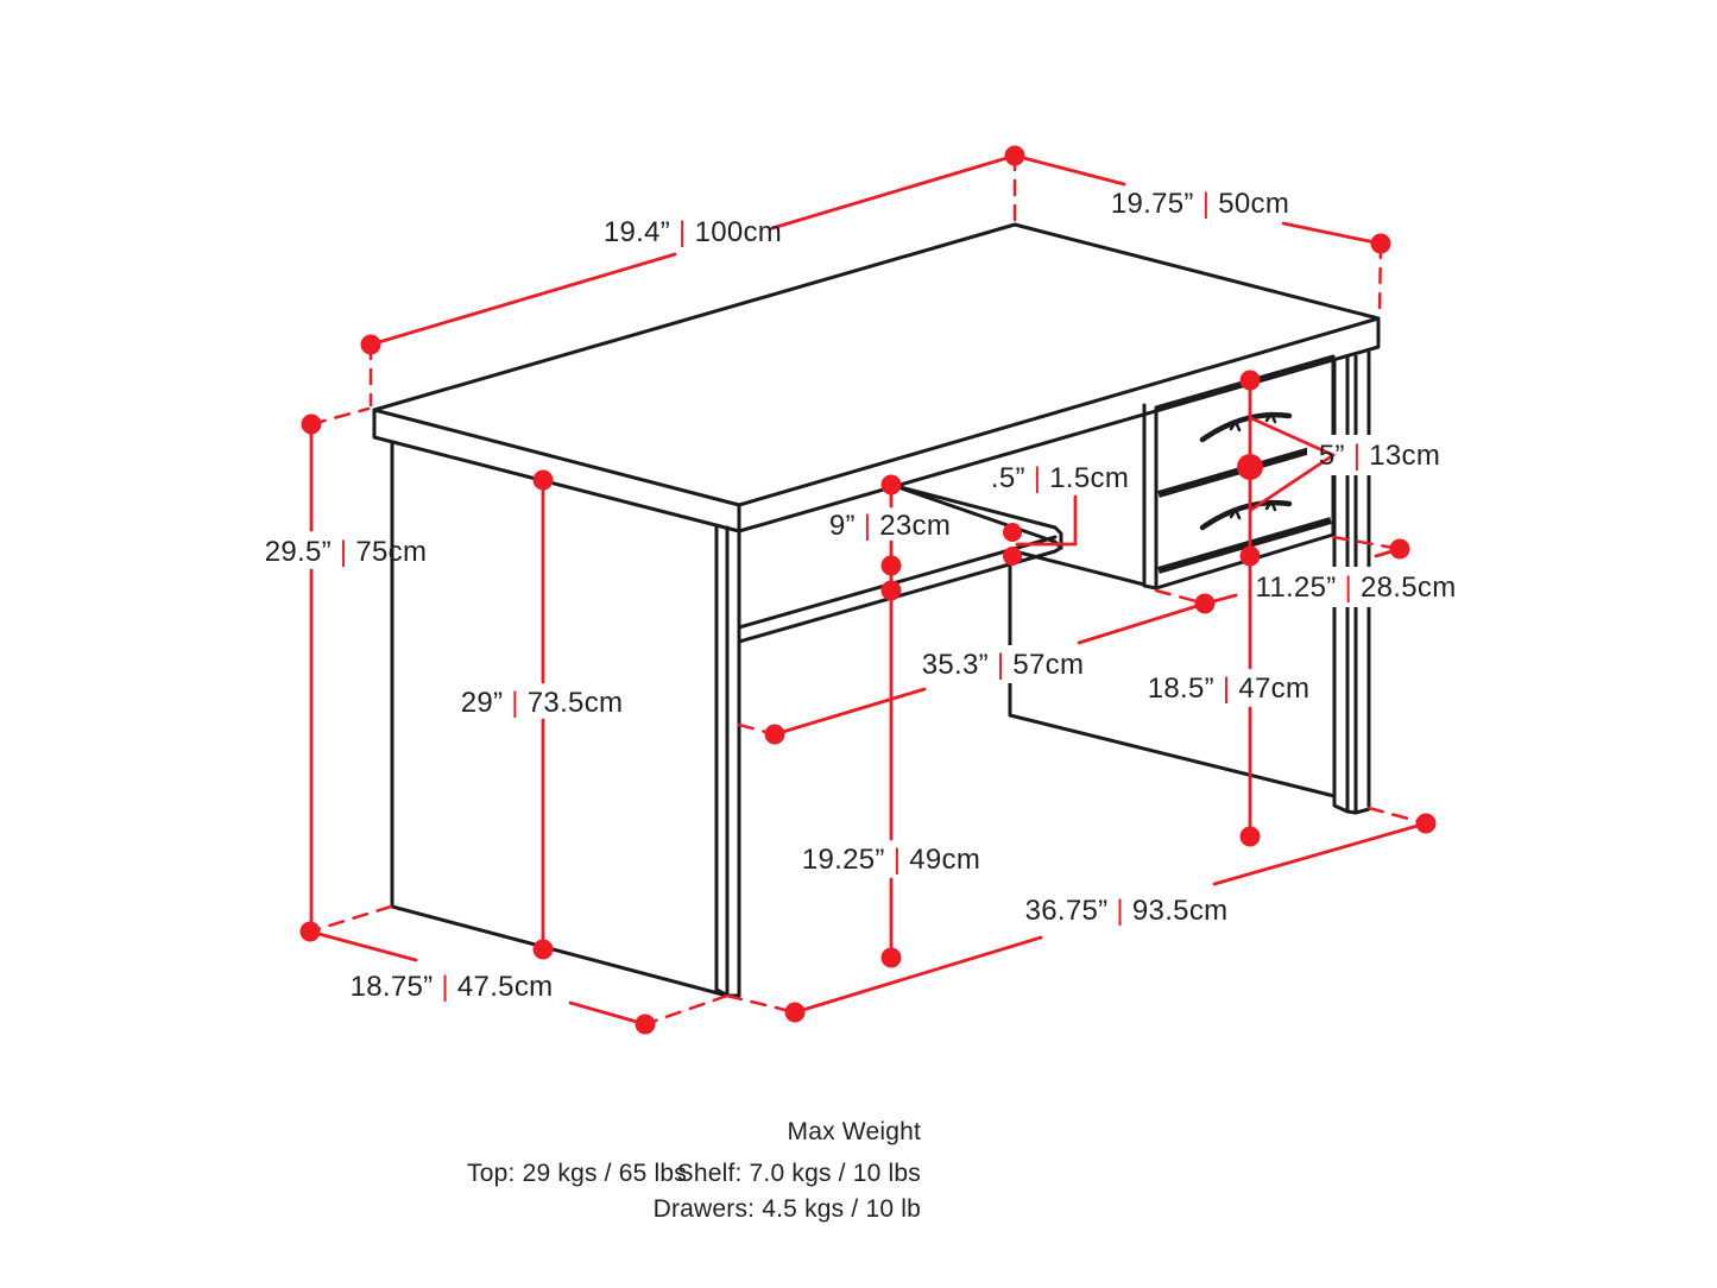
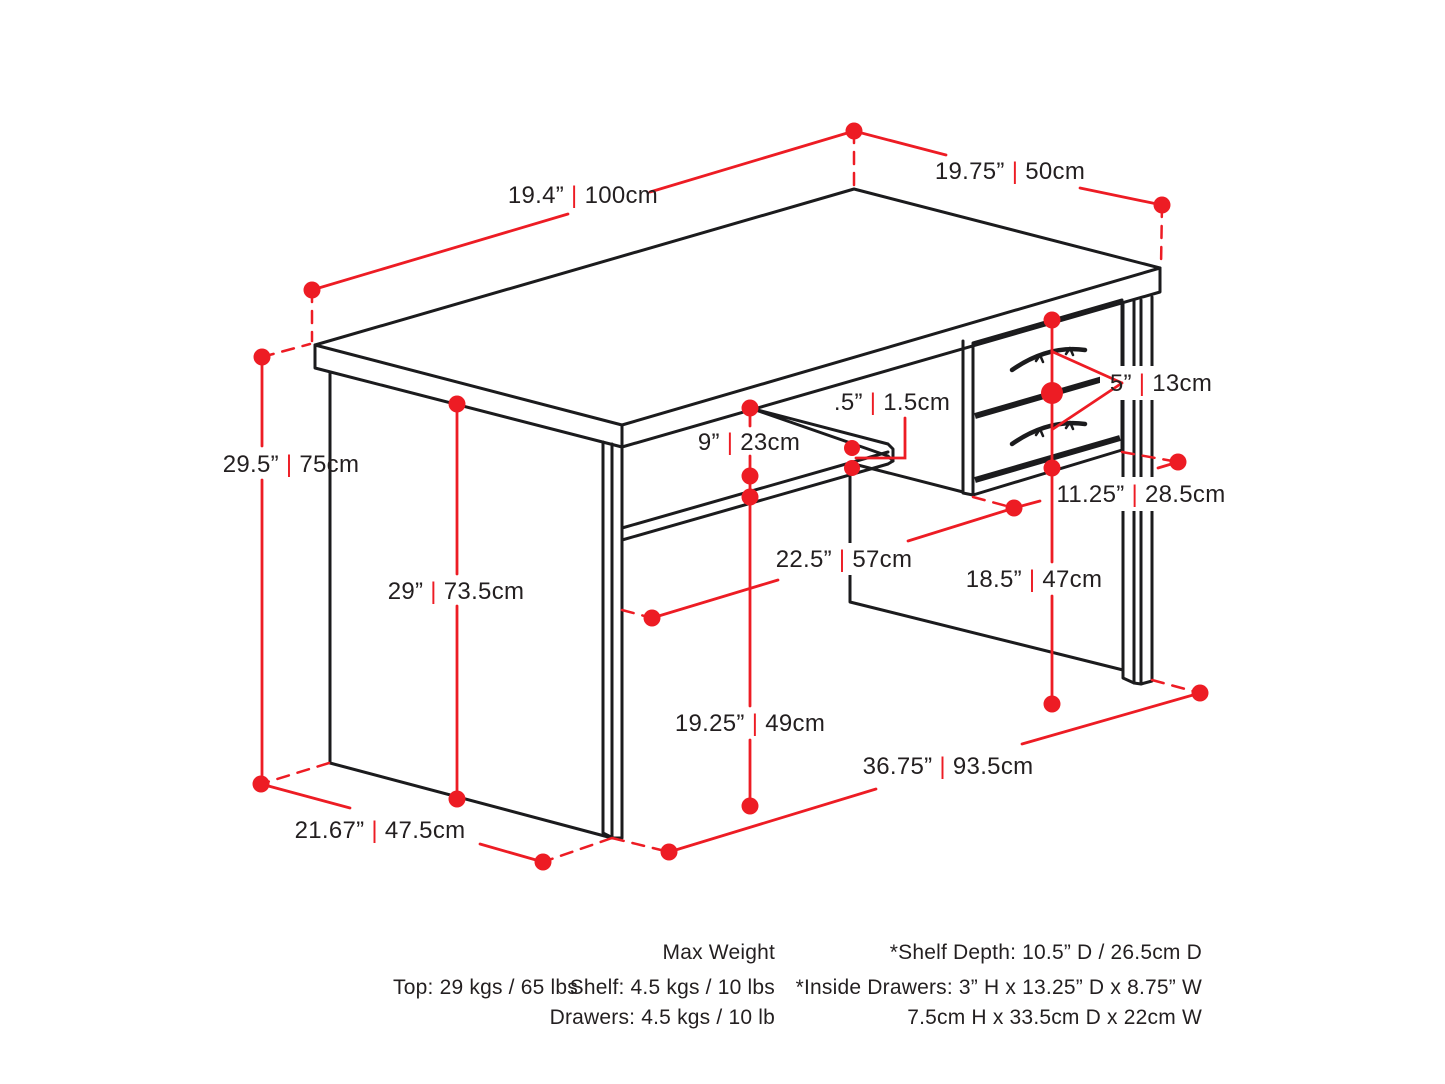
  19.4” | 100cm
  19.75” | 50cm
  29.5” | 75cm
  29” | 73.5cm
  9” | 23cm
  .5” | 1.5cm
  5” | 13cm
  11.25” | 28.5cm
- 35.3” | 57cm
+ 22.5” | 57cm
  18.5” | 47cm
  19.25” | 49cm
  36.75” | 93.5cm
- 18.75” | 47.5cm
+ 21.67” | 47.5cm
  Max Weight
  Top: 29 kgs / 65 lbs
- Shelf: 7.0 kgs / 10 lbs
+ Shelf: 4.5 kgs / 10 lbs
  Drawers: 4.5 kgs / 10 lb
+ *Shelf Depth: 10.5” D / 26.5cm D
+ *Inside Drawers: 3” H x 13.25” D x 8.75” W
+ 7.5cm H x 33.5cm D x 22cm W
